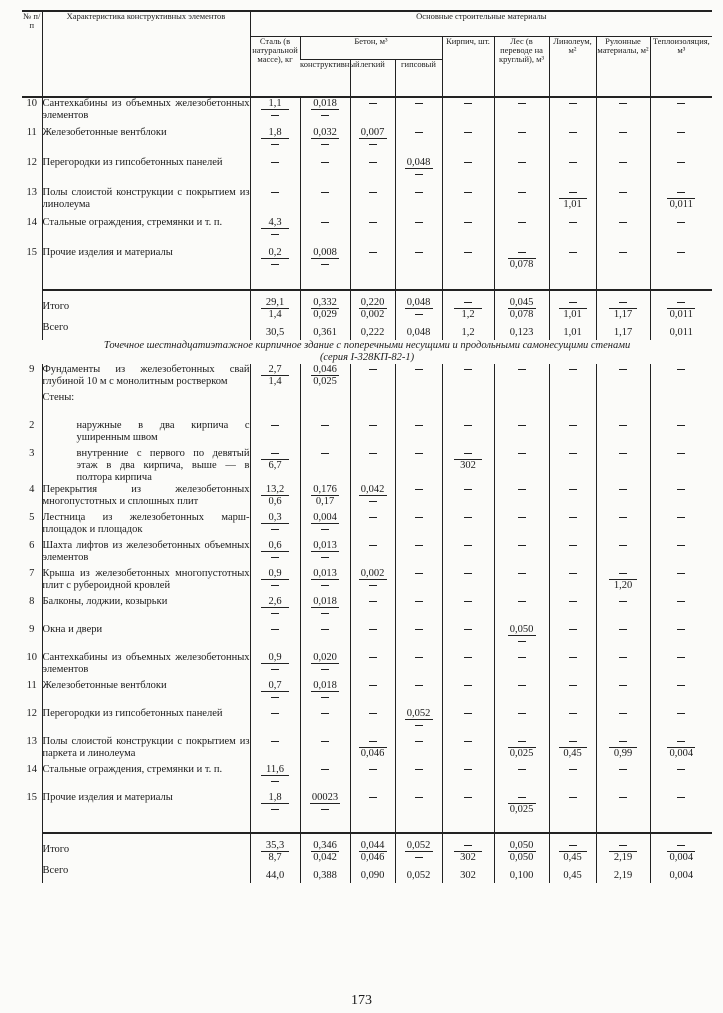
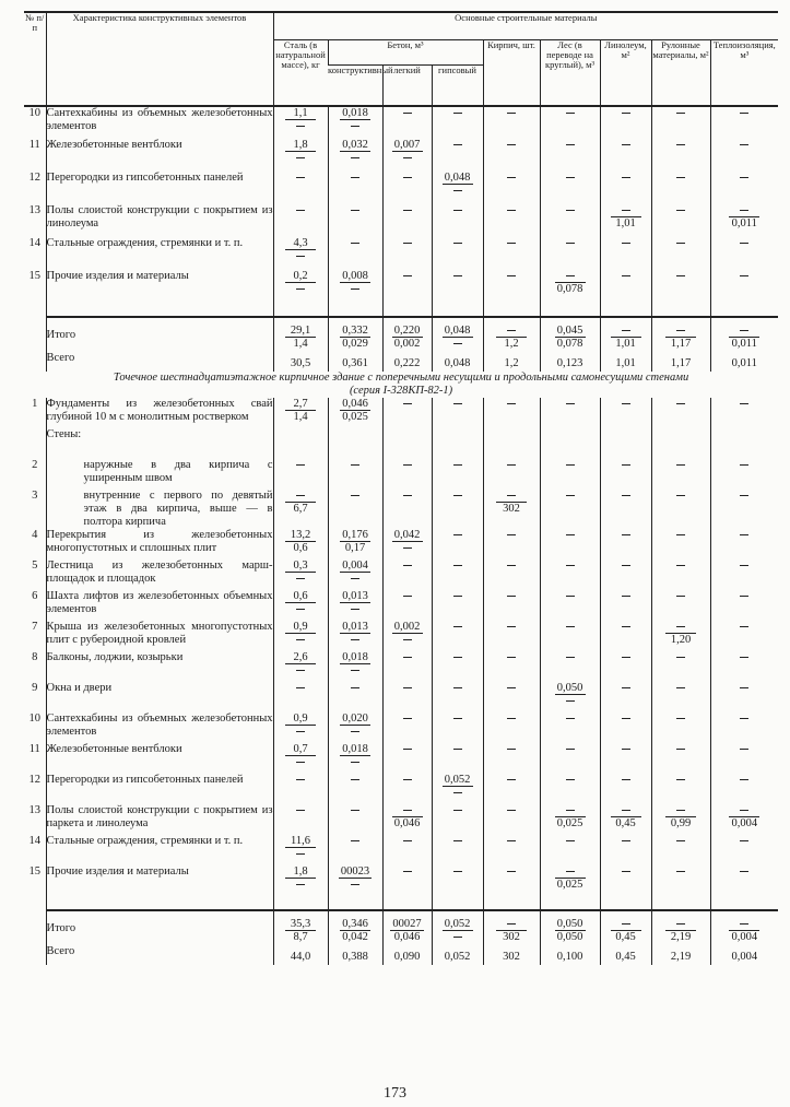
  № п/п	Характеристика конструктивных элементов	Основные строительные материалы
  Сталь (в натуральной массе), кг	Бетон, м³	Кирпич, шт.	Лес (в переводе на круглый), м³	Линолеум, м²	Рулонные материалы, м²	Теплоизоляция, м³
  конструктивный	легкий	гипсовый
  10	Сантехкабины из объемных железобетонных элементов	1,1	0,018
  11	Железобетонные вентблоки	1,8	0,032	0,007
  12	Перегородки из гипсобетонных панелей				0,048
  13	Полы слоистой конструкции с покрытием из линолеума							1,01		0,011
  14	Стальные ограждения, стремянки и т. п.	4,3
  15	Прочие изделия и материалы	0,2	0,008				0,078
  	Итого	29,11,4	0,3320,029	0,2200,002	0,048	1,2	0,0450,078	1,01	1,17	0,011
  	Всего	30,5	0,361	0,222	0,048	1,2	0,123	1,01	1,17	0,011
  Точечное шестнадцатиэтажное кирпичное здание с поперечными несущими и продольными самонесущими стенами (серия I-328КП-82-1)
- 9	Фундаменты из железобетонных свай глубиной 10 м с монолитным ростверком	2,71,4	0,0460,025
+ 1	Фундаменты из железобетонных свай глубиной 10 м с монолитным ростверком	2,71,4	0,0460,025
  	Стены:
  2	наружные в два кирпича с уширенным швом
  3	внутренние с первого по девятый этаж в два кирпича, выше — в полтора кирпича	6,7				302
  4	Перекрытия из железобетонных многопустотных и сплошных плит	13,20,6	0,1760,17	0,042
  5	Лестница из железобетонных марш-площадок и площадок	0,3	0,004
  6	Шахта лифтов из железобетонных объемных элементов	0,6	0,013
  7	Крыша из железобетонных многопустотных плит с рубероидной кровлей	0,9	0,013	0,002					1,20
  8	Балконы, лоджии, козырьки	2,6	0,018
  9	Окна и двери						0,050
  10	Сантехкабины из объемных железобетонных элементов	0,9	0,020
  11	Железобетонные вентблоки	0,7	0,018
  12	Перегородки из гипсобетонных панелей				0,052
  13	Полы слоистой конструкции с покрытием из паркета и линолеума			0,046			0,025	0,45	0,99	0,004
  14	Стальные ограждения, стремянки и т. п.	11,6
  15	Прочие изделия и материалы	1,8	00023				0,025
- 	Итого	35,38,7	0,3460,042	0,0440,046	0,052	302	0,0500,050	0,45	2,19	0,004
+ 	Итого	35,38,7	0,3460,042	000270,046	0,052	302	0,0500,050	0,45	2,19	0,004
  	Всего	44,0	0,388	0,090	0,052	302	0,100	0,45	2,19	0,004
  173
